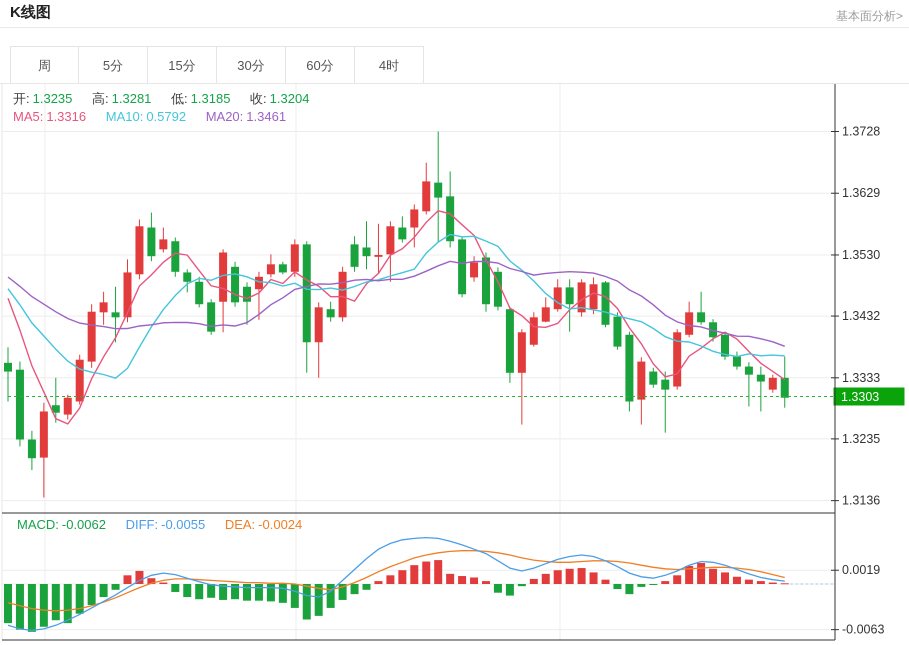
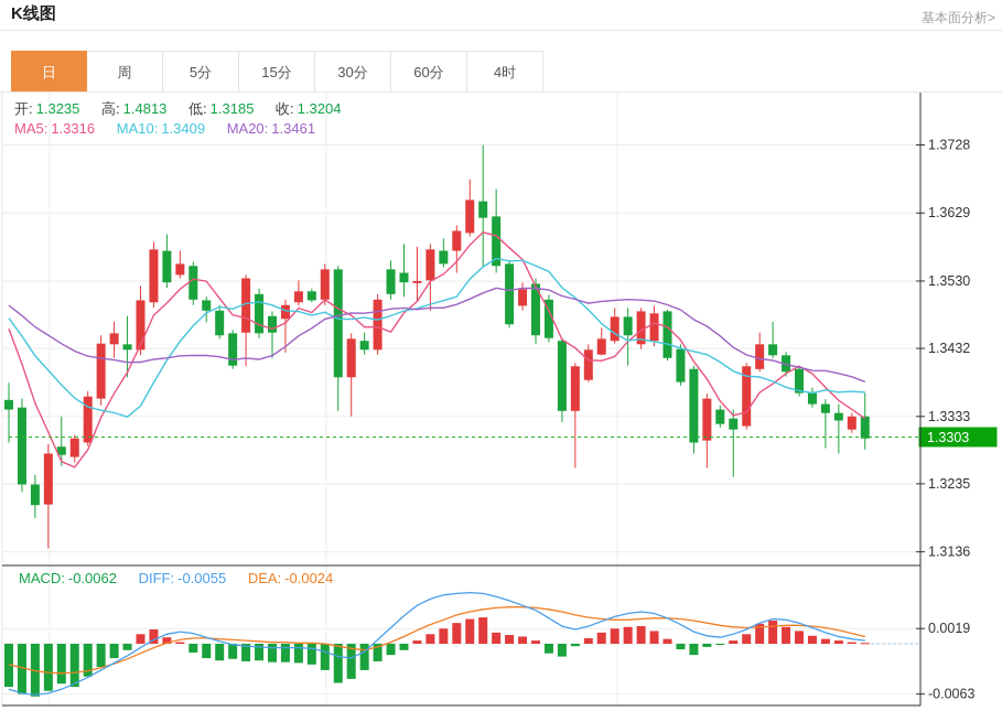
  K线图
  基本面分析>
+ 日
  周
  5分
  15分
  30分
  60分
  4时
  1.3303
  1.3728
  1.3629
  1.3530
  1.3432
  1.3333
  1.3235
  1.3136
  0.0019
  -0.0063
- 开: 1.3235 高: 1.3281 低: 1.3185 收: 1.3204
+ 开: 1.3235 高: 1.4813 低: 1.3185 收: 1.3204
- MA5: 1.3316 MA10: 0.5792 MA20: 1.3461
+ MA5: 1.3316 MA10: 1.3409 MA20: 1.3461
  MACD: -0.0062 DIFF: -0.0055 DEA: -0.0024
